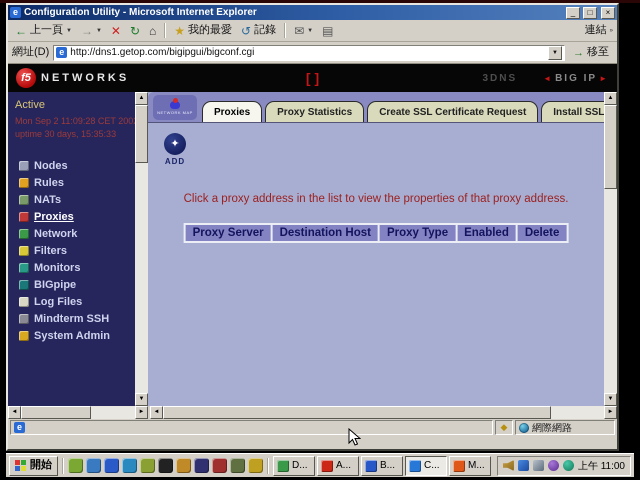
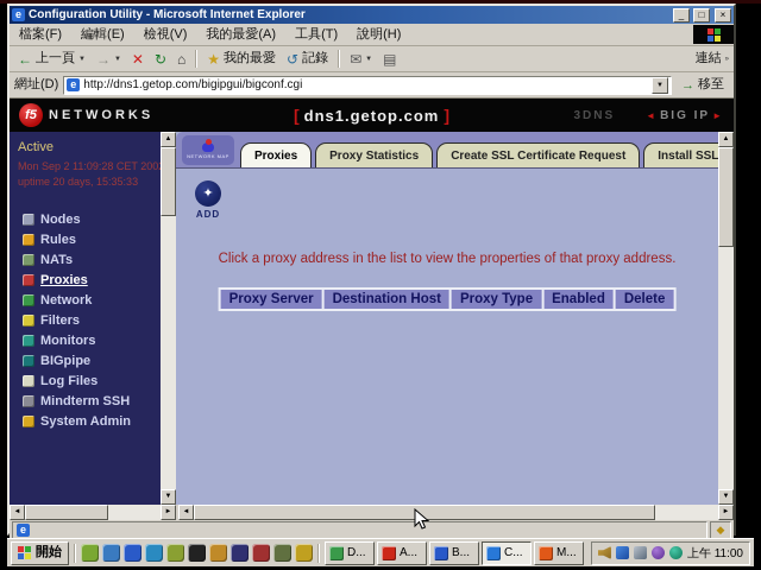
  e
  Configuration Utility - Microsoft Internet Explorer
  _
  □
  ×
+ 檔案(F) 編輯(E) 檢視(V) 我的最愛(A) 工具(T) 說明(H)
  ←
  上一頁
  →
  ✕
  ↻
  ⌂
  ★
  我的最愛
  ↺
  記錄
  ✉
  ▤
  連結
  網址(D)
  e
  http://dns1.getop.com/bigipgui/bigconf.cgi
  →
  移至
  f5
  NETWORKS
  [
+ dns1.getop.com
  ]
  3DNS
  ◄
  BIG IP
  ►
  Active
  Mon Sep 2 11:09:28 CET 200
- uptime 30 days, 15:35:33
+ uptime 20 days, 15:35:33
  Nodes
  Rules
  NATs
  Proxies
  Network
  Filters
  Monitors
  BIGpipe
  Log Files
  Mindterm SSH
  System Admin
  Proxies
  Proxy Statistics
  Create SSL Certificate Request
  ✦
  ADD
  Click a proxy address in the list to view the properties of that proxy address.
  Proxy Server
  Destination Host
  Proxy Type
  Enabled
  Delete
  e
  ◆
- 網際網路
  開始
  D...
  A...
  B...
  C...
  M...
  上午 11:00
